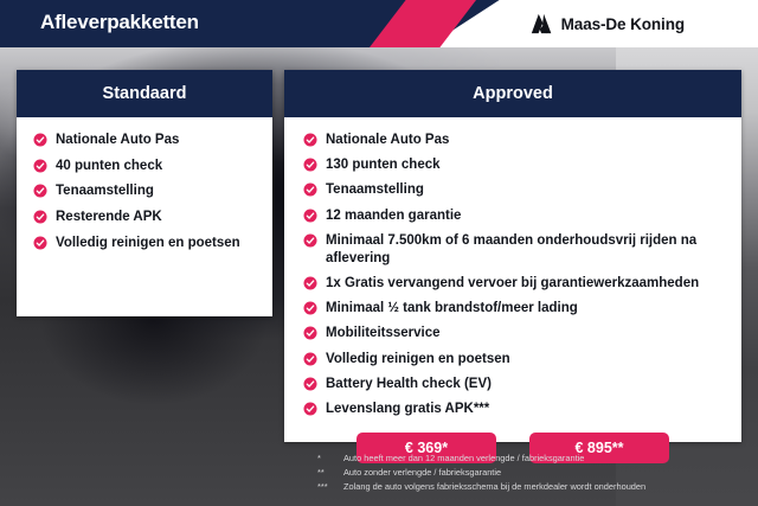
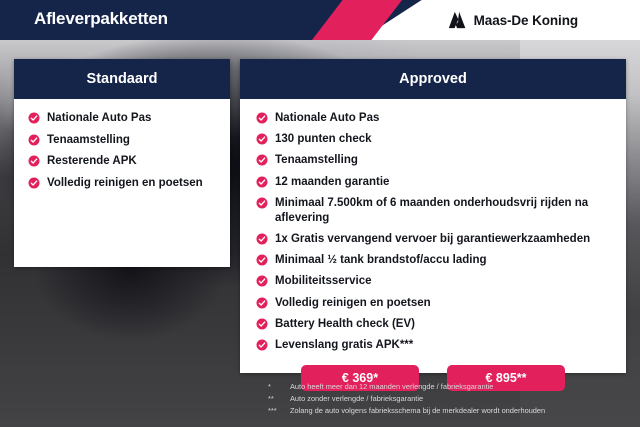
  Afleverpakketten
  Maas-De Koning
  Standaard
  Nationale Auto Pas
- 40 punten check
  Tenaamstelling
  Resterende APK
  Volledig reinigen en poetsen
  Approved
  Nationale Auto Pas
  130 punten check
  Tenaamstelling
  12 maanden garantie
  Minimaal 7.500km of 6 maanden onderhoudsvrij rijden na aflevering
  1x Gratis vervangend vervoer bij garantiewerkzaamheden
- Minimaal ½ tank brandstof/meer lading
+ Minimaal ½ tank brandstof/accu lading
  Mobiliteitsservice
  Volledig reinigen en poetsen
  Battery Health check (EV)
  Levenslang gratis APK***
  € 369*
  € 895**
  *
  Auto heeft meer dan 12 maanden verlengde / fabrieksgarantie
  **
  Auto zonder verlengde / fabrieksgarantie
  ***
  Zolang de auto volgens fabrieksschema bij de merkdealer wordt onderhouden
